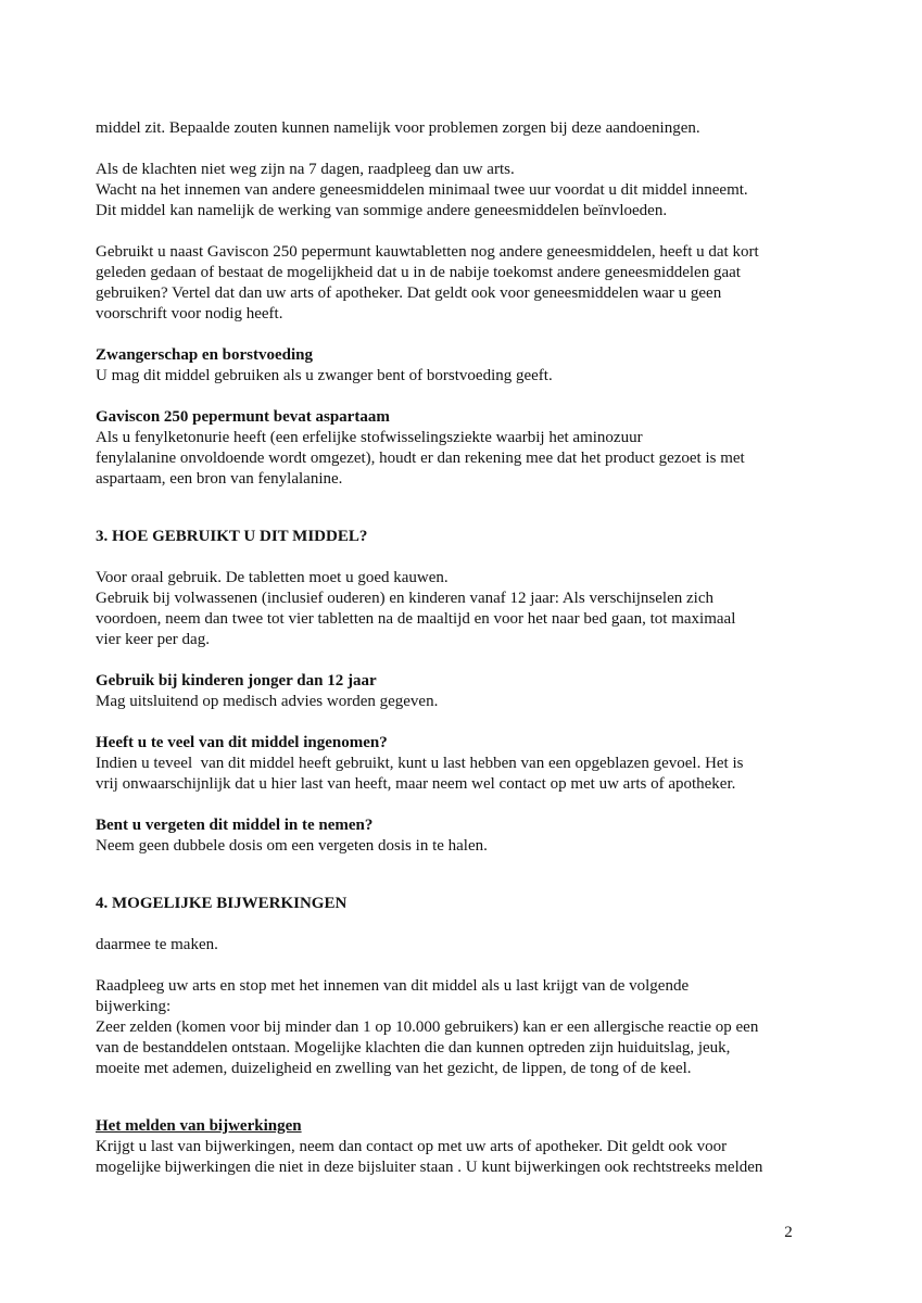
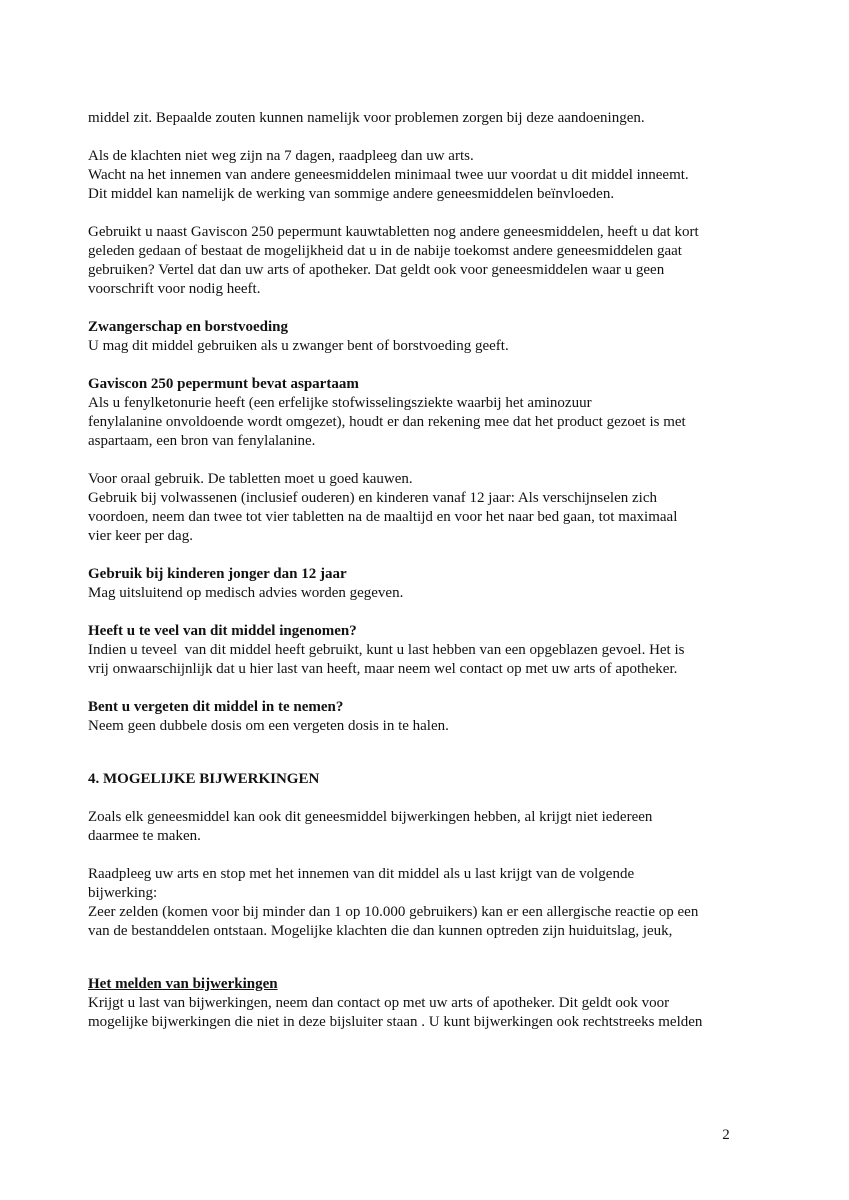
  middel zit. Bepaalde zouten kunnen namelijk voor problemen zorgen bij deze aandoeningen.
  Als de klachten niet weg zijn na 7 dagen, raadpleeg dan uw arts.
  Wacht na het innemen van andere geneesmiddelen minimaal twee uur voordat u dit middel inneemt.
  Dit middel kan namelijk de werking van sommige andere geneesmiddelen beïnvloeden.
  Gebruikt u naast Gaviscon 250 pepermunt kauwtabletten nog andere geneesmiddelen, heeft u dat kort
  geleden gedaan of bestaat de mogelijkheid dat u in de nabije toekomst andere geneesmiddelen gaat
  gebruiken? Vertel dat dan uw arts of apotheker. Dat geldt ook voor geneesmiddelen waar u geen
  voorschrift voor nodig heeft.
  Zwangerschap en borstvoeding
  U mag dit middel gebruiken als u zwanger bent of borstvoeding geeft.
  Gaviscon 250 pepermunt bevat aspartaam
  Als u fenylketonurie heeft (een erfelijke stofwisselingsziekte waarbij het aminozuur
  fenylalanine onvoldoende wordt omgezet), houdt er dan rekening mee dat het product gezoet is met
  aspartaam, een bron van fenylalanine.
- 3. HOE GEBRUIKT U DIT MIDDEL?
  Voor oraal gebruik. De tabletten moet u goed kauwen.
  Gebruik bij volwassenen (inclusief ouderen) en kinderen vanaf 12 jaar: Als verschijnselen zich
  voordoen, neem dan twee tot vier tabletten na de maaltijd en voor het naar bed gaan, tot maximaal
  vier keer per dag.
  Gebruik bij kinderen jonger dan 12 jaar
  Mag uitsluitend op medisch advies worden gegeven.
  Heeft u te veel van dit middel ingenomen?
  Indien u teveel van dit middel heeft gebruikt, kunt u last hebben van een opgeblazen gevoel. Het is
  vrij onwaarschijnlijk dat u hier last van heeft, maar neem wel contact op met uw arts of apotheker.
  Bent u vergeten dit middel in te nemen?
  Neem geen dubbele dosis om een vergeten dosis in te halen.
  4. MOGELIJKE BIJWERKINGEN
+ Zoals elk geneesmiddel kan ook dit geneesmiddel bijwerkingen hebben, al krijgt niet iedereen
  daarmee te maken.
  Raadpleeg uw arts en stop met het innemen van dit middel als u last krijgt van de volgende
  bijwerking:
  Zeer zelden (komen voor bij minder dan 1 op 10.000 gebruikers) kan er een allergische reactie op een
  van de bestanddelen ontstaan. Mogelijke klachten die dan kunnen optreden zijn huiduitslag, jeuk,
- moeite met ademen, duizeligheid en zwelling van het gezicht, de lippen, de tong of de keel.
  Het melden van bijwerkingen
  Krijgt u last van bijwerkingen, neem dan contact op met uw arts of apotheker. Dit geldt ook voor
  mogelijke bijwerkingen die niet in deze bijsluiter staan . U kunt bijwerkingen ook rechtstreeks melden
  2
